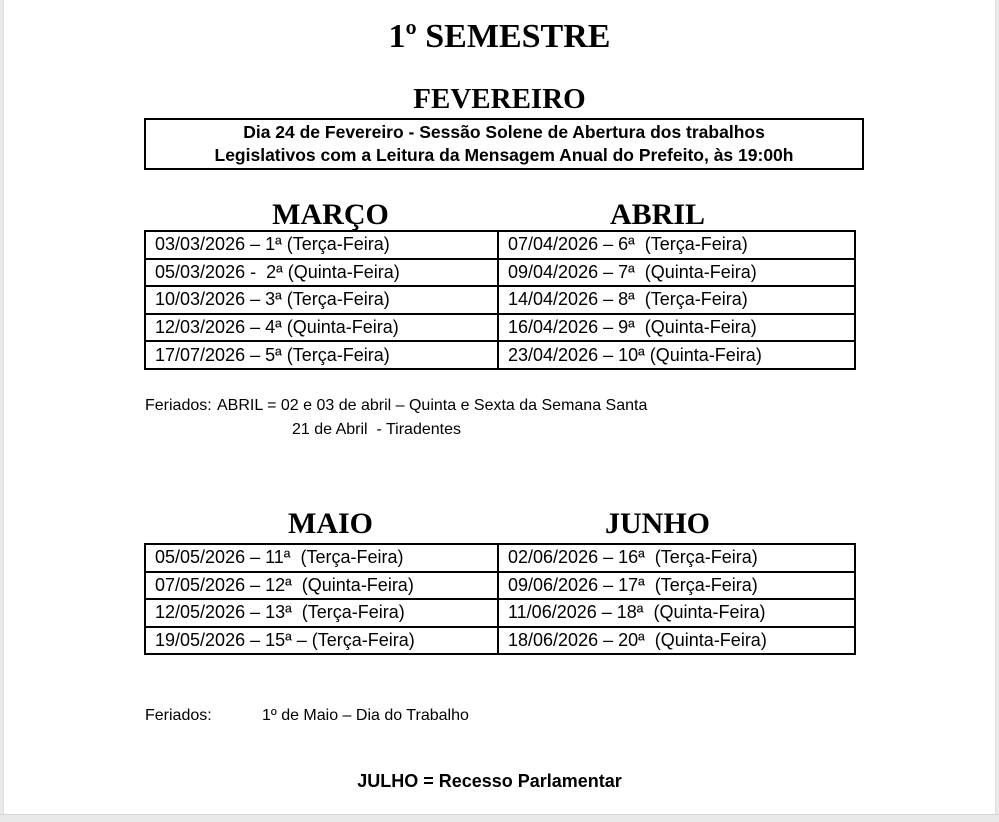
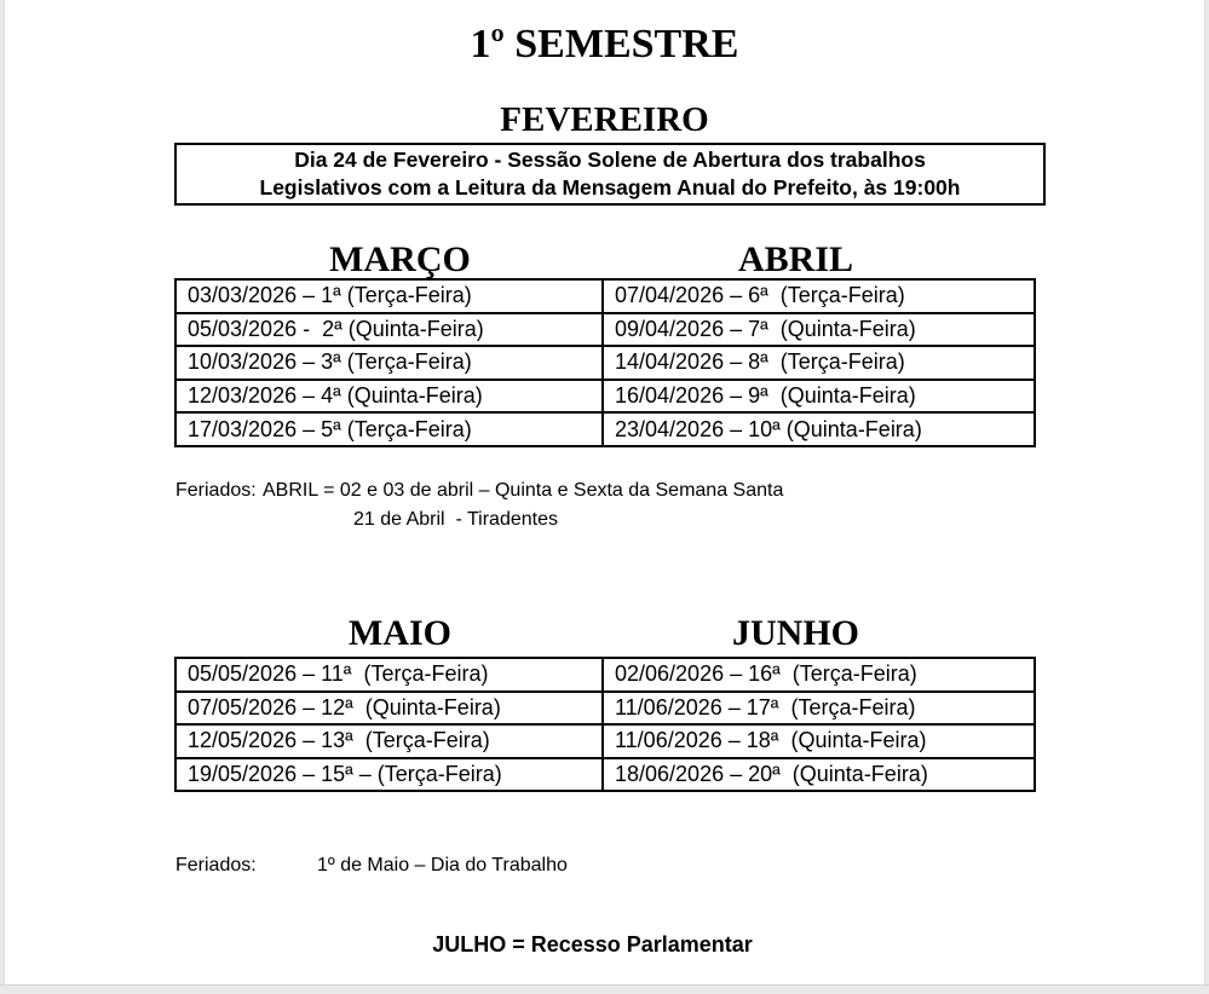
  1º SEMESTRE
  FEVEREIRO
  Dia 24 de Fevereiro - Sessão Solene de Abertura dos trabalhos
  Legislativos com a Leitura da Mensagem Anual do Prefeito, às 19:00h
  MARÇO
  ABRIL
  03/03/2026 – 1ª (Terça-Feira)	07/04/2026 – 6ª (Terça-Feira)
  05/03/2026 - 2ª (Quinta-Feira)	09/04/2026 – 7ª (Quinta-Feira)
  10/03/2026 – 3ª (Terça-Feira)	14/04/2026 – 8ª (Terça-Feira)
  12/03/2026 – 4ª (Quinta-Feira)	16/04/2026 – 9ª (Quinta-Feira)
- 17/07/2026 – 5ª (Terça-Feira)	23/04/2026 – 10ª (Quinta-Feira)
+ 17/03/2026 – 5ª (Terça-Feira)	23/04/2026 – 10ª (Quinta-Feira)
  Feriados:
  ABRIL = 02 e 03 de abril – Quinta e Sexta da Semana Santa
  21 de Abril - Tiradentes
  MAIO
  JUNHO
  05/05/2026 – 11ª (Terça-Feira)	02/06/2026 – 16ª (Terça-Feira)
- 07/05/2026 – 12ª (Quinta-Feira)	09/06/2026 – 17ª (Terça-Feira)
+ 07/05/2026 – 12ª (Quinta-Feira)	11/06/2026 – 17ª (Terça-Feira)
  12/05/2026 – 13ª (Terça-Feira)	11/06/2026 – 18ª (Quinta-Feira)
  19/05/2026 – 15ª – (Terça-Feira)	18/06/2026 – 20ª (Quinta-Feira)
  Feriados:
  1º de Maio – Dia do Trabalho
  JULHO = Recesso Parlamentar
